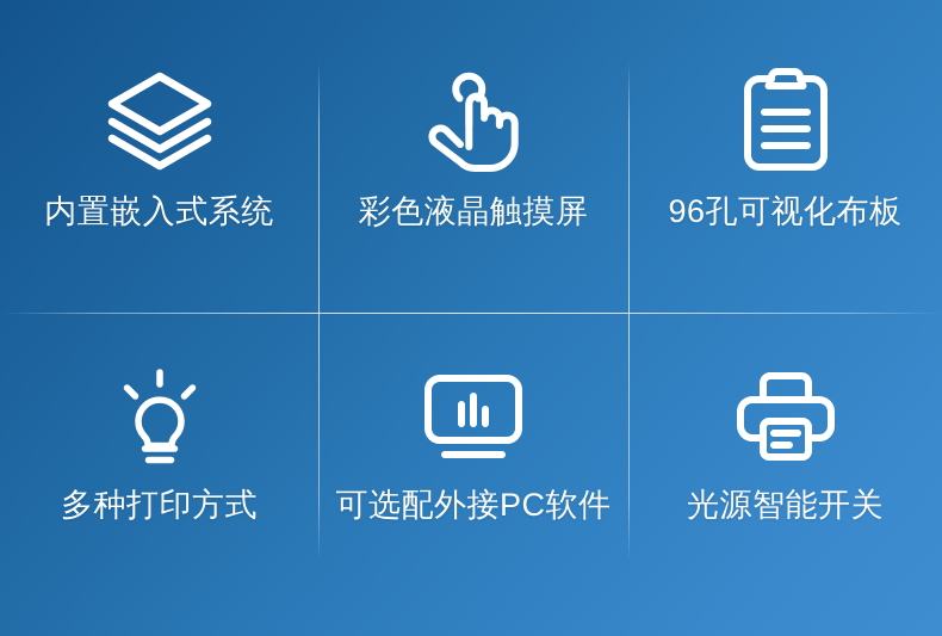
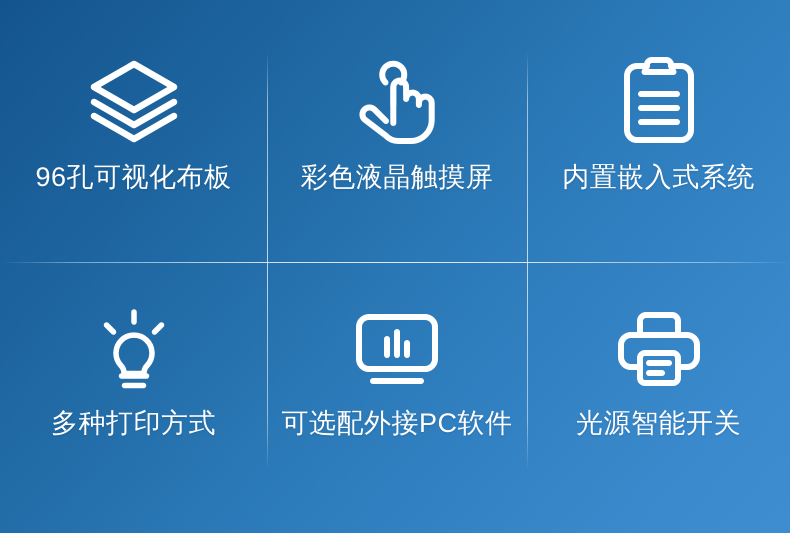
- 内置嵌入式系统
+ 96孔可视化布板
  彩色液晶触摸屏
- 96孔可视化布板
+ 内置嵌入式系统
  多种打印方式
  可选配外接PC软件
  光源智能开关
